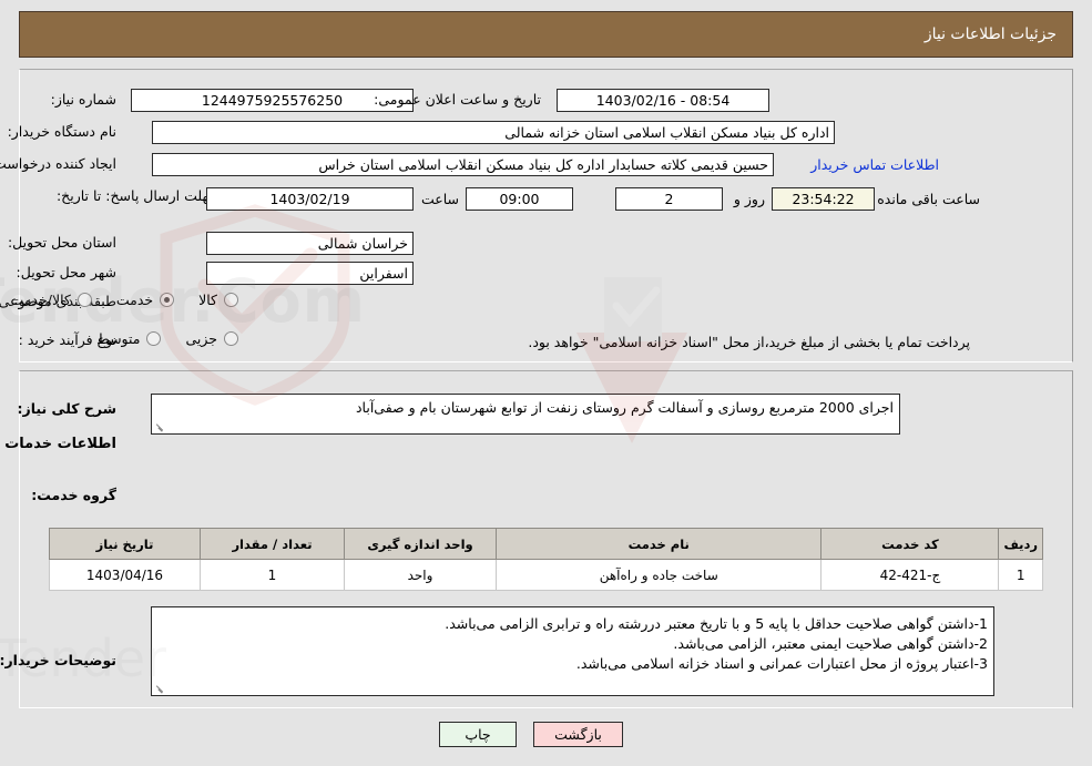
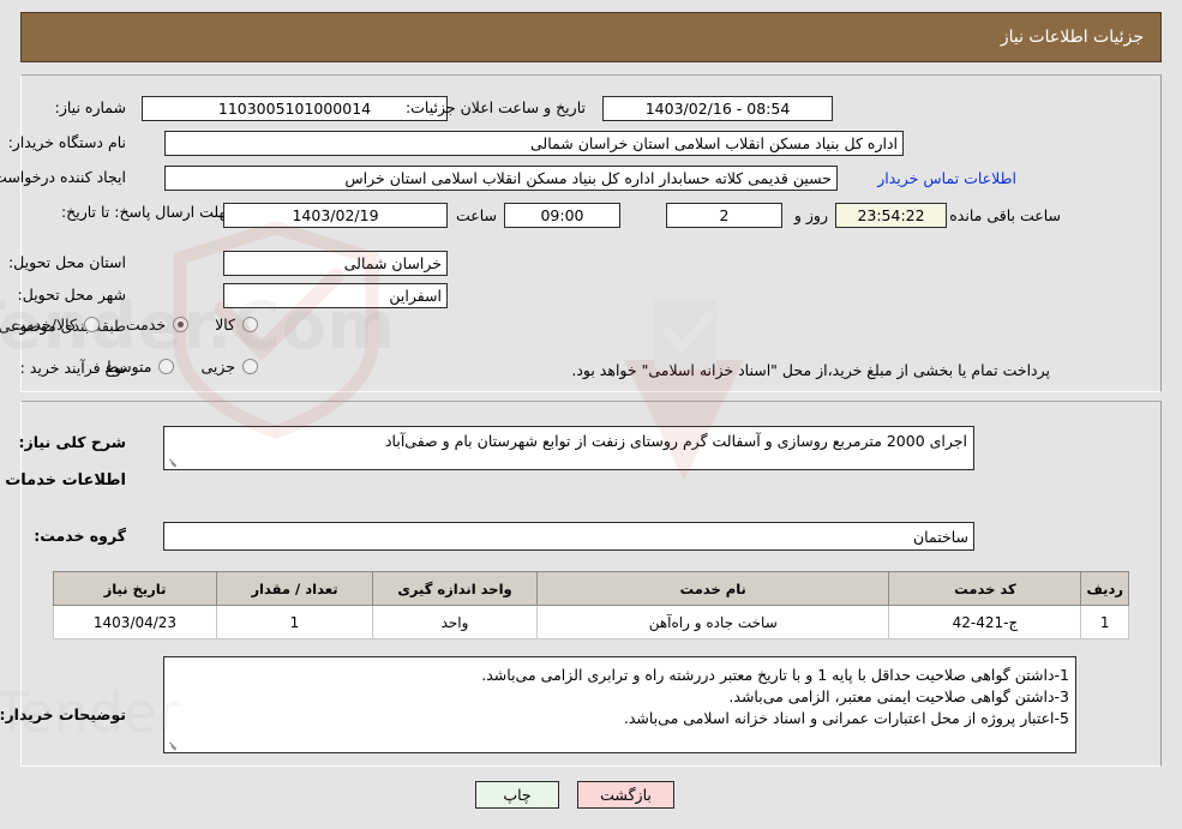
  جزئیات اطلاعات نیاز
  شماره نیاز:
- 1244975925576250
+ 1103005101000014
- تاریخ و ساعت اعلان عمومی:
+ تاریخ و ساعت اعلان جزئیات:
  08:54 - 1403/02/16
  نام دستگاه خریدار:
- اداره کل بنیاد مسکن انقلاب اسلامی استان خزانه شمالی
+ اداره کل بنیاد مسکن انقلاب اسلامی استان خراسان شمالی
  ایجاد کننده درخواست
  حسین قدیمی کلاته حسابدار اداره کل بنیاد مسکن انقلاب اسلامی استان خراس
  اطلاعات تماس خریدار
  لت ارسال پاسخ: تا تاریخ:
  1403/02/19
  ساعت
  09:00
  2
  روز و
  23:54:22
  ساعت باقی مانده
  استان محل تحویل:
  خراسان شمالی
  شهر محل تحویل:
  اسفراین
  طبقندی موضوعی
  کالا
  خدمت
  کالا/خدمت
  نوع فرآیند خرید :
  جزیی
  متوسط
  پرداخت تمام یا بخشی از مبلغ خرید،از محل "اسناد خزانه اسلامی" خواهد بود.
  شرح کلی نیاز:
  اجرای 2000 مترمربع روسازی و آسفالت گرم روستای زنفت از توابع شهرستان بام و صفی‌آباد
  گروه خدمت:
+ ساختمان
  ردیف	کد خدمت	نام خدمت	واحد اندازه گیری	تعداد / مقدار	تاریخ نیاز
- 1	ج-421-42	ساخت جاده و راهآهن	واحد	1	1403/04/16
+ 1	ج-421-42	ساخت جاده و راهآهن	واحد	1	1403/04/23
  توضیحات خریدار:
- 1-داشتن گواهی صلاحیت حداقل با پایه 5 و با تاریخ معتبر دررشته راه و ترابری الزامی می‌باشد.
+ 1-داشتن گواهی صلاحیت حداقل با پایه 1 و با تاریخ معتبر دررشته راه و ترابری الزامی می‌باشد.
- 2-داشتن گواهی صلاحیت ایمنی معتبر، الزامی می‌باشد.
+ 3-داشتن گواهی صلاحیت ایمنی معتبر، الزامی می‌باشد.
- 3-اعتبار پروژه از محل اعتبارات عمرانی و اسناد خزانه اسلامی می‌باشد.
+ 5-اعتبار پروژه از محل اعتبارات عمرانی و اسناد خزانه اسلامی می‌باشد.
  بازگشت
  چاپ
